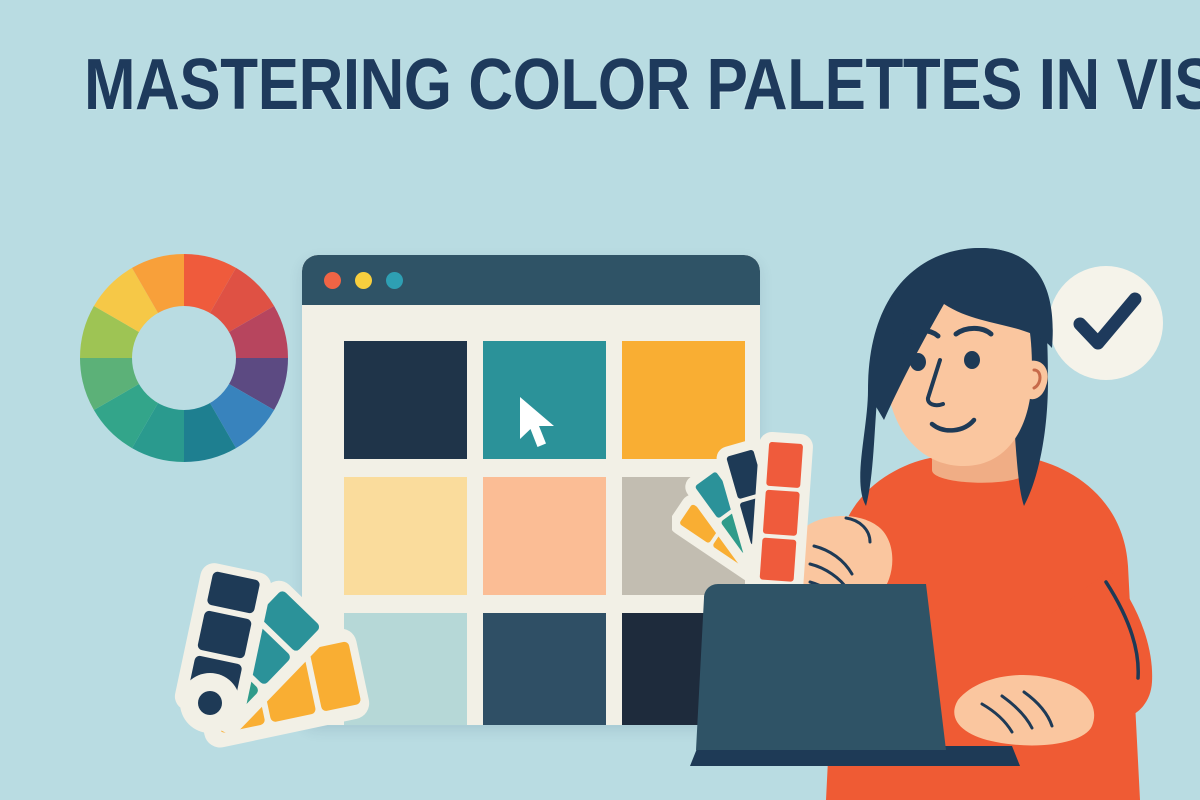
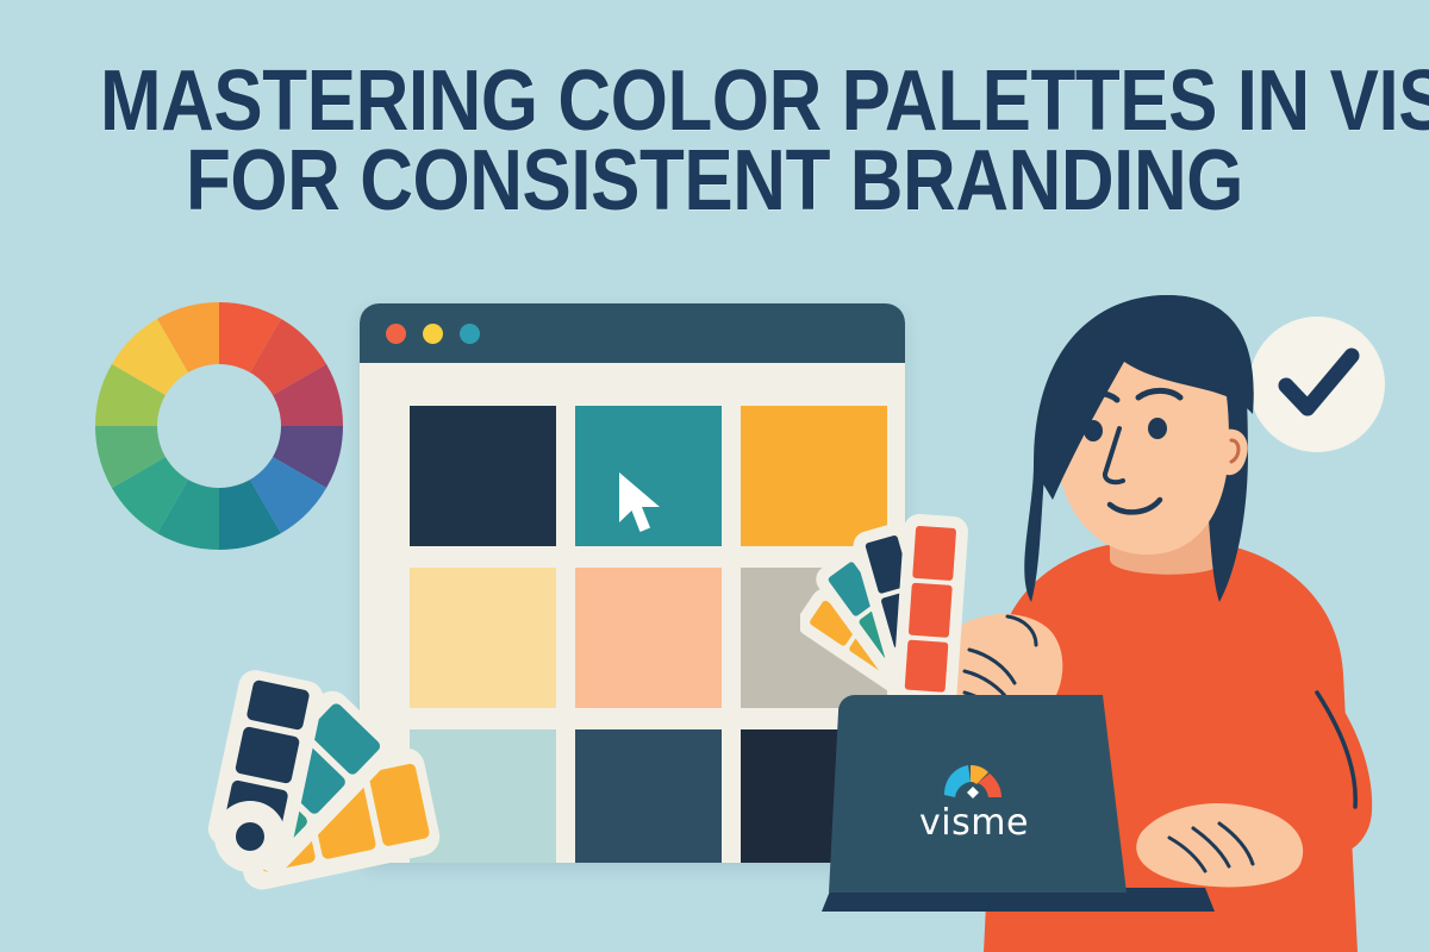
  MASTERING COLOR PALETTES IN VIS
+ FOR CONSISTENT BRANDING
+ visme
